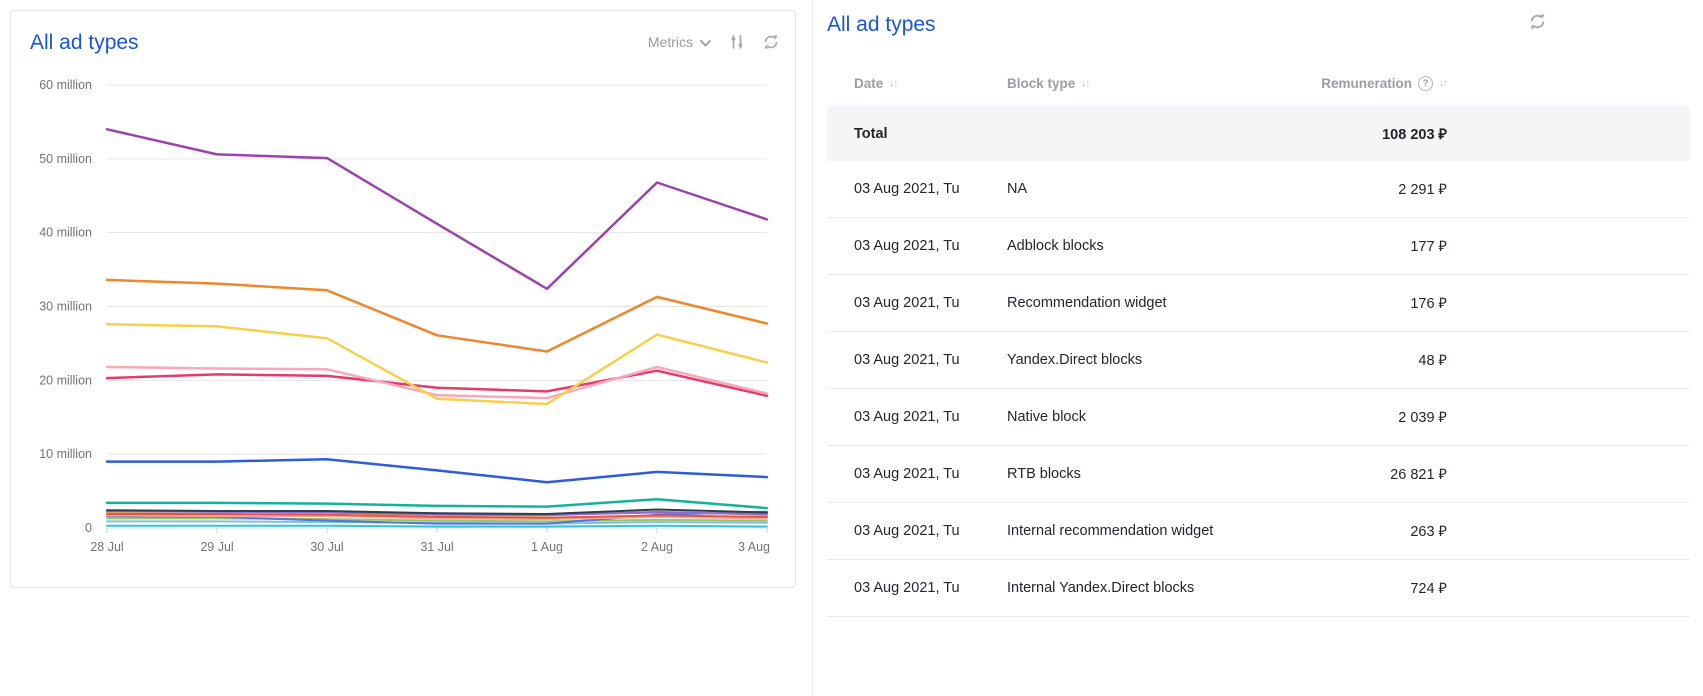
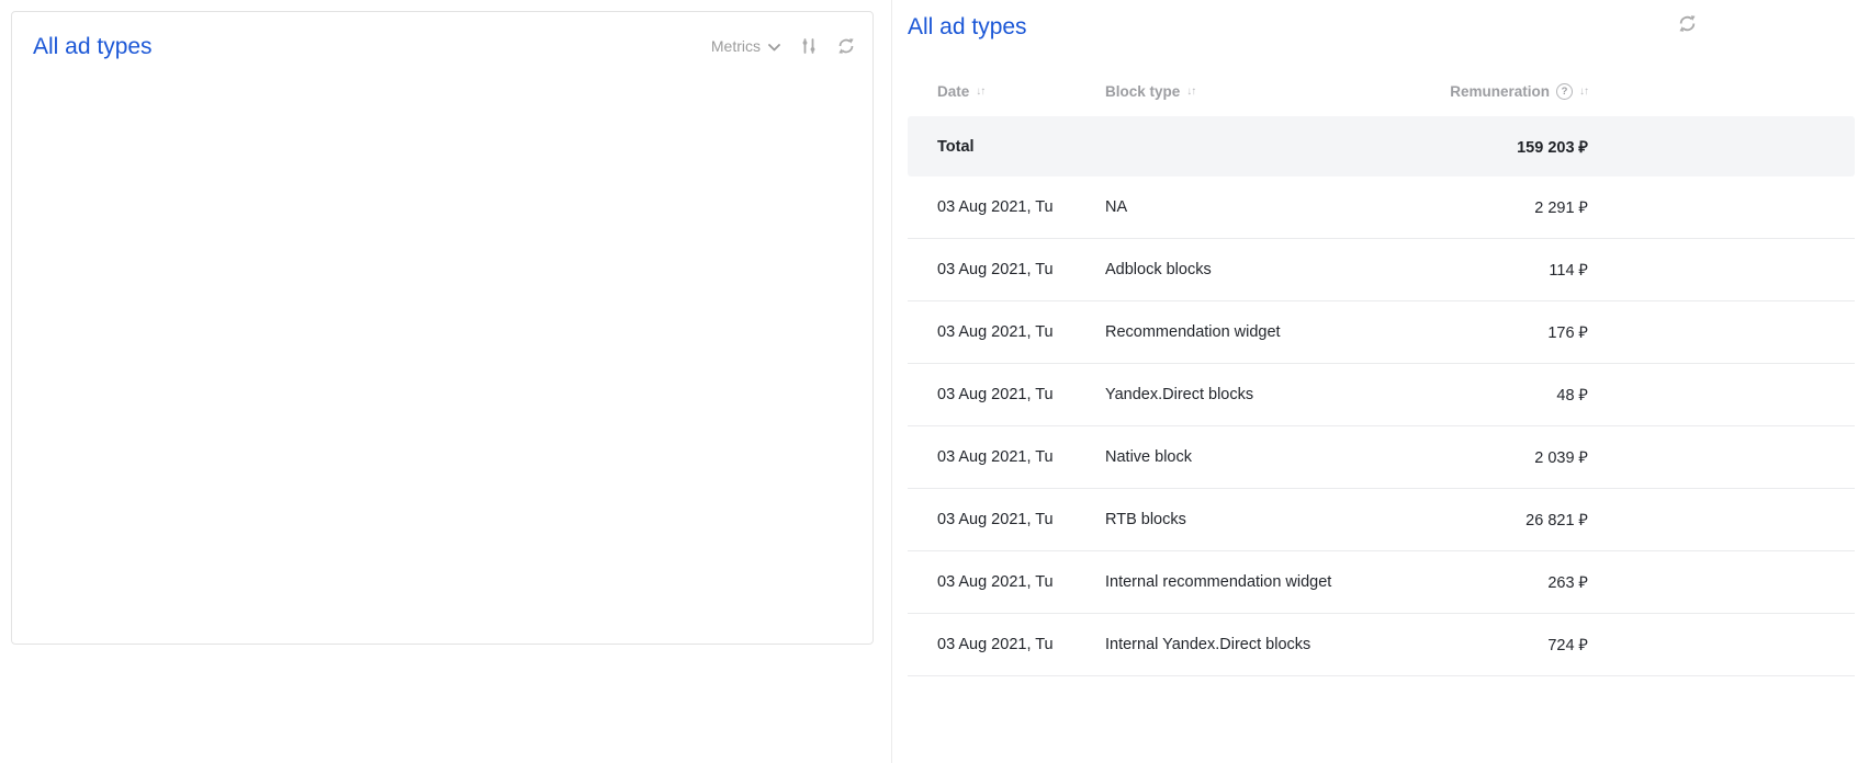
  All ad types
  Metrics
- 0
- 10 million
- 20 million
- 30 million
- 40 million
- 50 million
- 60 million
- 28 Jul
- 29 Jul
- 30 Jul
- 31 Jul
- 1 Aug
- 2 Aug
- 3 Aug
  All ad types
  Date
  ↓↑
  Block type
  ↓↑
  Remuneration
  ?
  ↓↑
  Total
- 108 203 ₽
+ 159 203 ₽
  03 Aug 2021, Tu
  NA
  2 291 ₽
  03 Aug 2021, Tu
  Adblock blocks
- 177 ₽
+ 114 ₽
  03 Aug 2021, Tu
  Recommendation widget
  176 ₽
  03 Aug 2021, Tu
  Yandex.Direct blocks
  48 ₽
  03 Aug 2021, Tu
  Native block
  2 039 ₽
  03 Aug 2021, Tu
  RTB blocks
  26 821 ₽
  03 Aug 2021, Tu
  Internal recommendation widget
  263 ₽
  03 Aug 2021, Tu
  Internal Yandex.Direct blocks
  724 ₽
